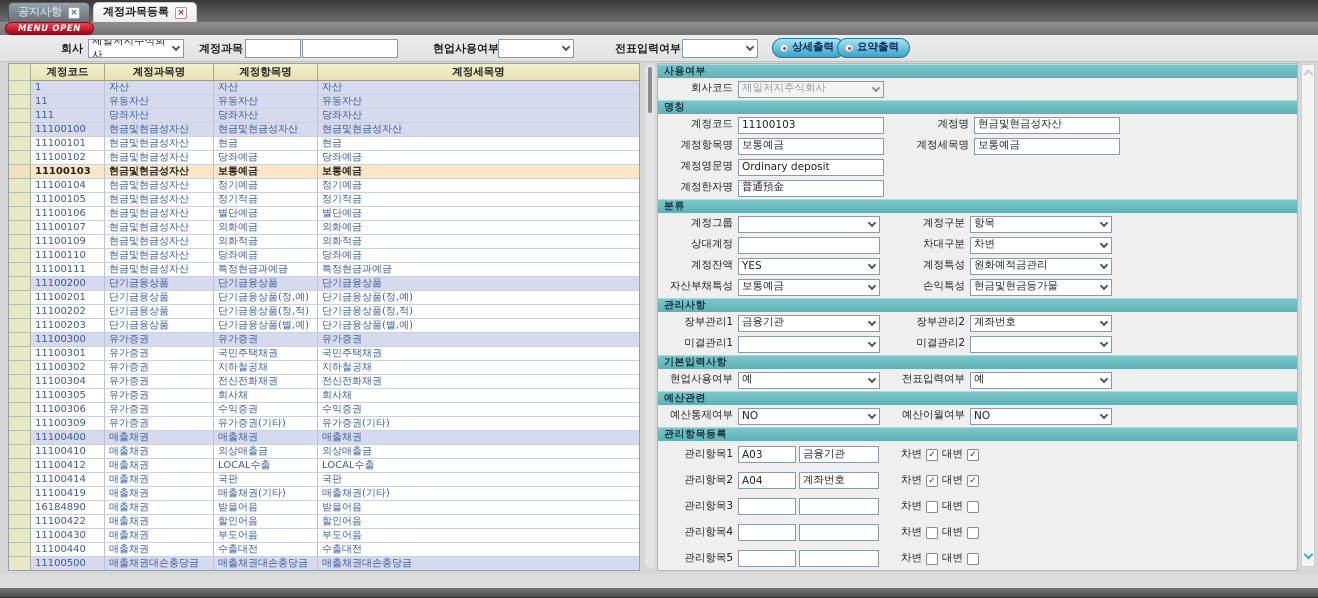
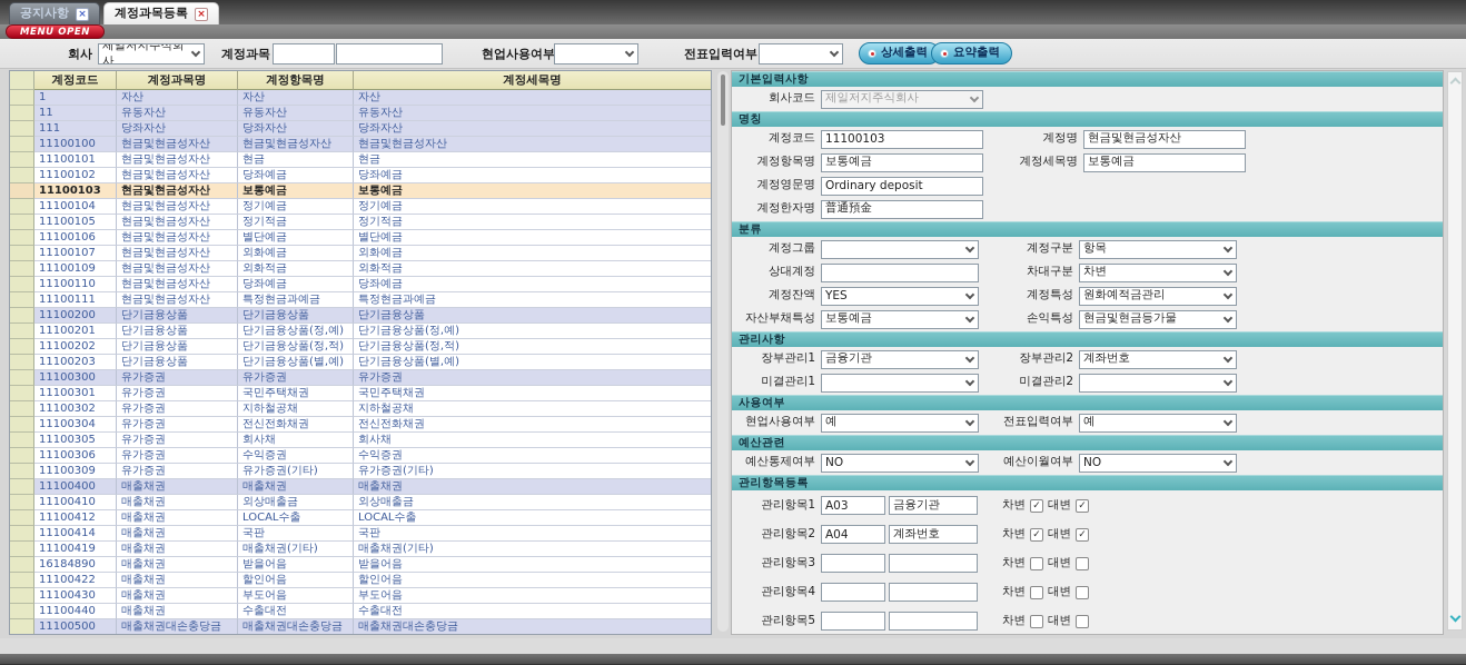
  공지사항
  ×
  계정과목등록
  ×
  MENU OPEN
  회사
  제일저지주식회사
  계정과목
  현업사용여부
  전표입력여부
  상세출력
  요약출력
  계정코드
  계정과목명
  계정항목명
  계정세목명
  1
  자산
  자산
  자산
  11
  유동자산
  유동자산
  유동자산
  111
  당좌자산
  당좌자산
  당좌자산
  11100100
  현금및현금성자산
  현금및현금성자산
  현금및현금성자산
  11100101
  현금및현금성자산
  현금
  현금
  11100102
  현금및현금성자산
  당좌예금
  당좌예금
  11100103
  현금및현금성자산
  보통예금
  보통예금
  11100104
  현금및현금성자산
  정기예금
  정기예금
  11100105
  현금및현금성자산
  정기적금
  정기적금
  11100106
  현금및현금성자산
  별단예금
  별단예금
  11100107
  현금및현금성자산
  외화예금
  외화예금
  11100109
  현금및현금성자산
  외화적금
  외화적금
  11100110
  현금및현금성자산
  당좌예금
  당좌예금
  11100111
  현금및현금성자산
  특정현금과예금
  특정현금과예금
  11100200
  단기금융상품
  단기금융상품
  단기금융상품
  11100201
  단기금융상품
  단기금융상품(정,예)
  단기금융상품(정,예)
  11100202
  단기금융상품
  단기금융상품(정,적)
  단기금융상품(정,적)
  11100203
  단기금융상품
  단기금융상품(별,예)
  단기금융상품(별,예)
  11100300
  유가증권
  유가증권
  유가증권
  11100301
  유가증권
  국민주택채권
  국민주택채권
  11100302
  유가증권
  지하철공채
  지하철공채
  11100304
  유가증권
  전신전화채권
  전신전화채권
  11100305
  유가증권
  회사채
  회사채
  11100306
  유가증권
  수익증권
  수익증권
  11100309
  유가증권
  유가증권(기타)
  유가증권(기타)
  11100400
  매출채권
  매출채권
  매출채권
  11100410
  매출채권
  외상매출금
  외상매출금
  11100412
  매출채권
  LOCAL수출
  LOCAL수출
  11100414
  매출채권
  국판
  국판
  11100419
  매출채권
  매출채권(기타)
  매출채권(기타)
  16184890
  매출채권
  받을어음
  받을어음
  11100422
  매출채권
  할인어음
  할인어음
  11100430
  매출채권
  부도어음
  부도어음
  11100440
  매출채권
  수출대전
  수출대전
  11100500
  매출채권대손충당금
  매출채권대손충당금
  매출채권대손충당금
- 사용여부
+ 기본입력사항
  회사코드
  제일저지주식회사
  명칭
  계정코드
  11100103
  계정명
  현금및현금성자산
  계정항목명
  보통예금
  계정세목명
  보통예금
  계정영문명
  Ordinary deposit
  계정한자명
  普通預金
  분류
  계정그룹
  계정구분
  항목
  상대계정
  차대구분
  차변
  계정잔액
  YES
  계정특성
  원화예적금관리
  자산부채특성
  보통예금
  손익특성
  현금및현금등가물
  관리사항
  장부관리1
  금융기관
  장부관리2
  계좌번호
  미결관리1
  미결관리2
- 기본입력사항
+ 사용여부
  현업사용여부
  예
  전표입력여부
  예
  예산관련
  예산통제여부
  NO
  예산이월여부
  NO
  관리항목등록
  관리항목1
  A03
  금융기관
  차변
  ✓
  대변
  ✓
  관리항목2
  A04
  계좌번호
  차변
  ✓
  대변
  ✓
  관리항목3
  차변
  대변
  관리항목4
  차변
  대변
  관리항목5
  차변
  대변
